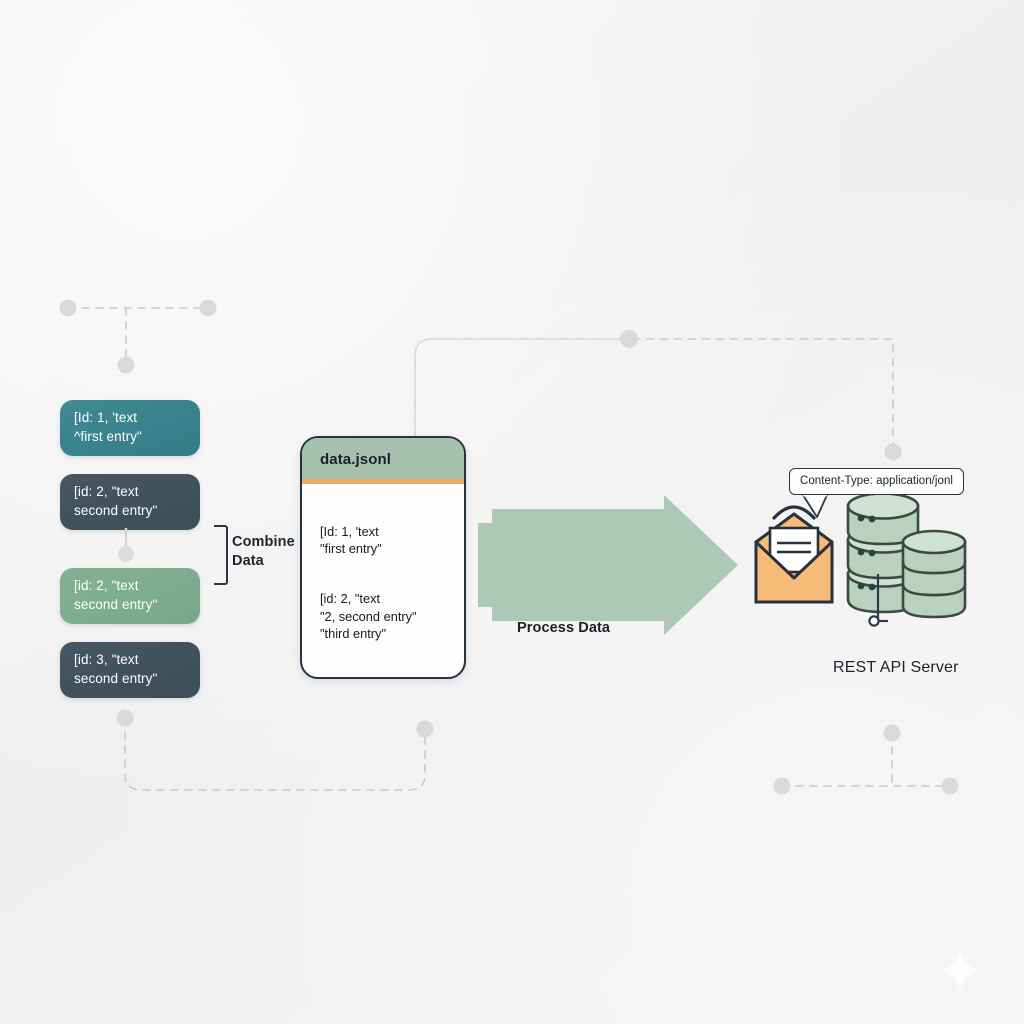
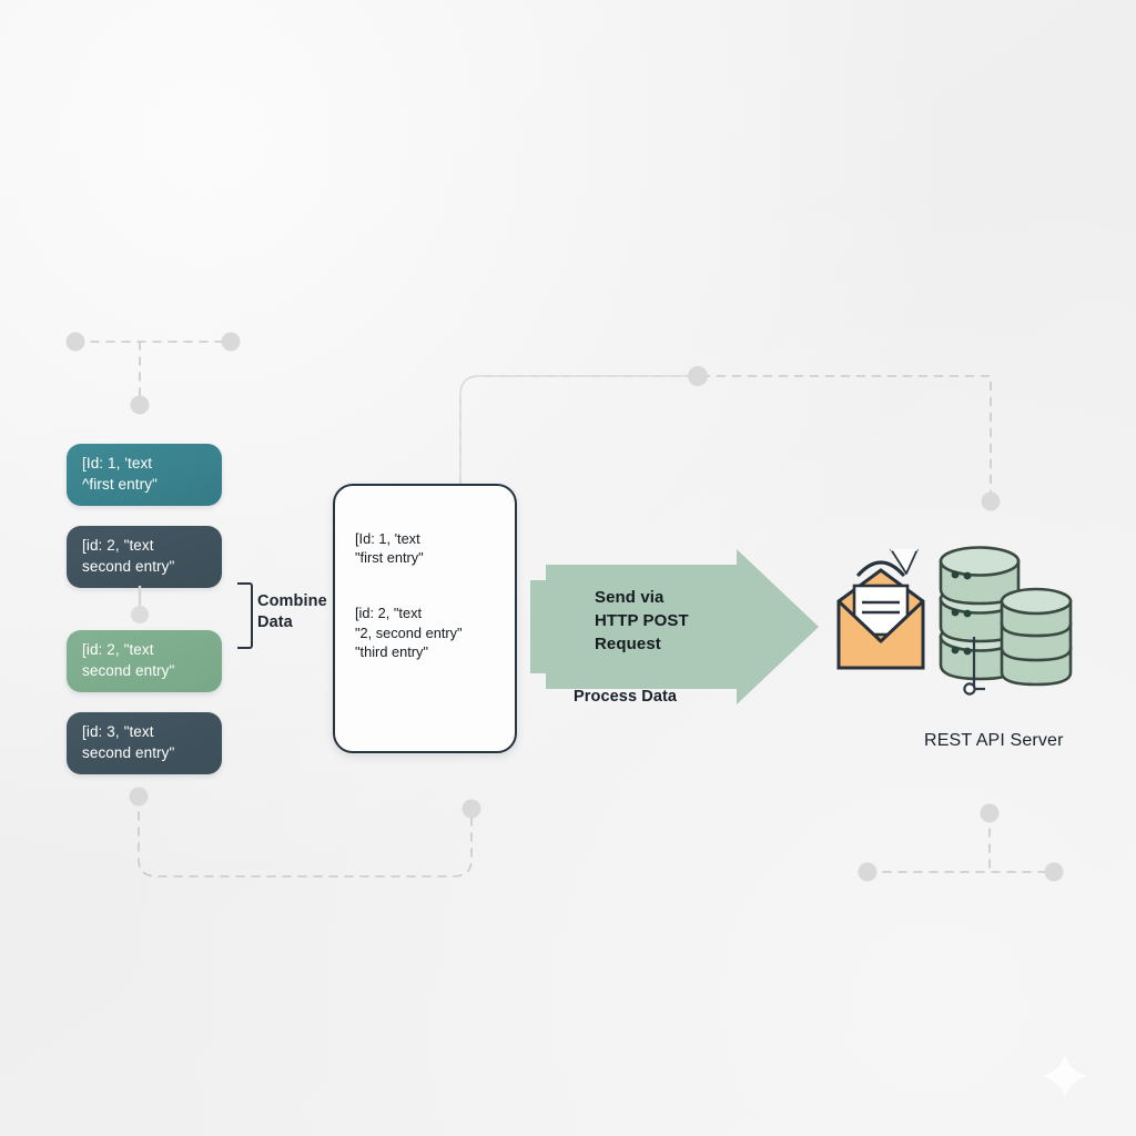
  [Id: 1, 'text
  ^first entry"
  [id: 2, "text
  second entry"
  [id: 2, "text
  second entry"
  [id: 3, "text
  second entry"
  Combine
  Data
- data.jsonl
  [Id: 1, 'text
  "first entry"
  [id: 2, "text
  "2, second entry"
  "third entry"
+ Send via
+ HTTP POST
+ Request
  Process Data
- Content-Type: application/jonl
  REST API Server
